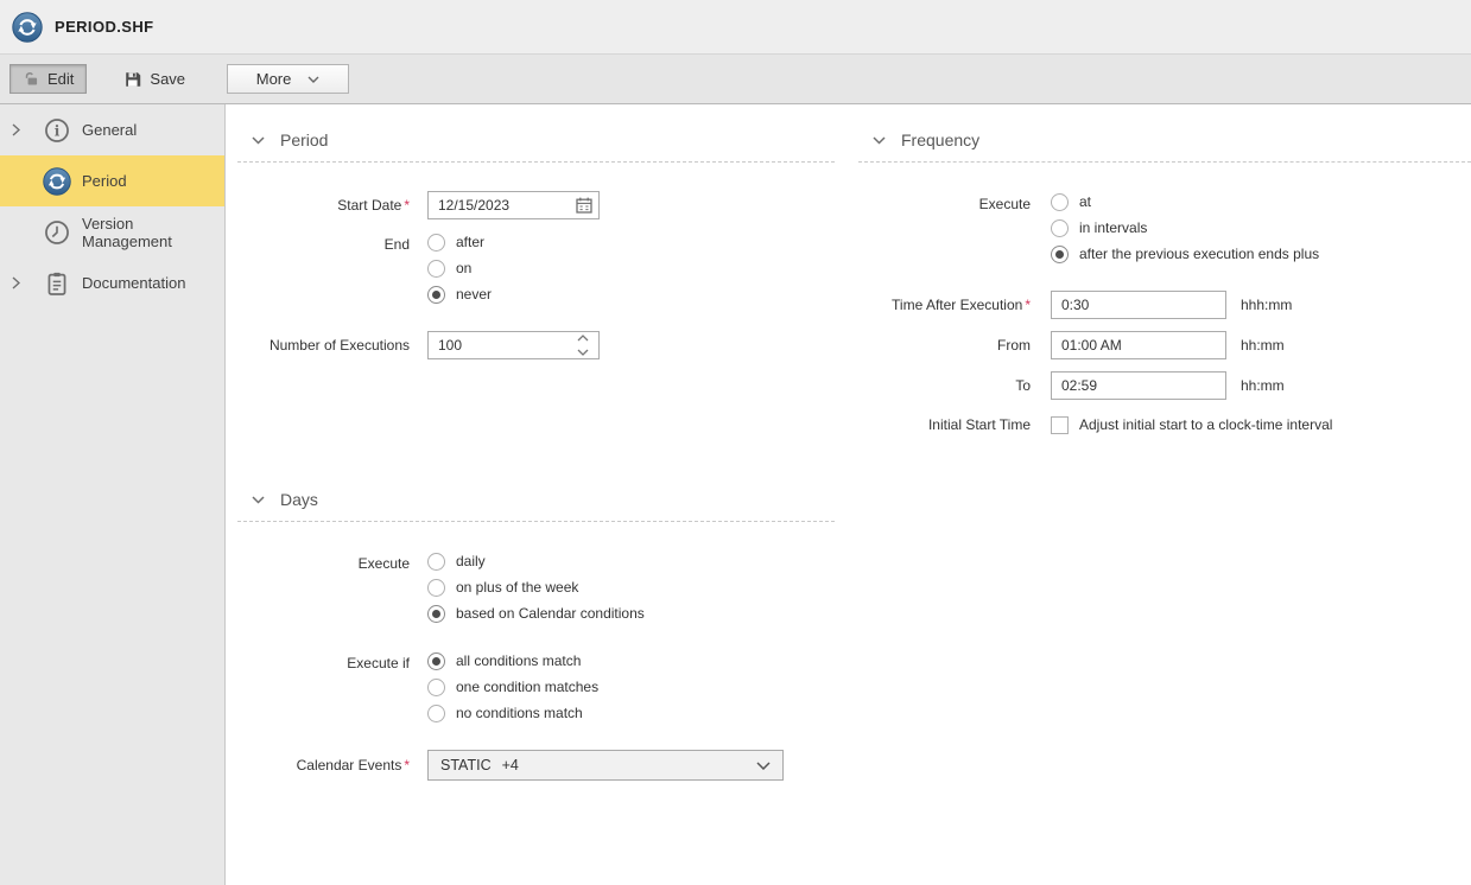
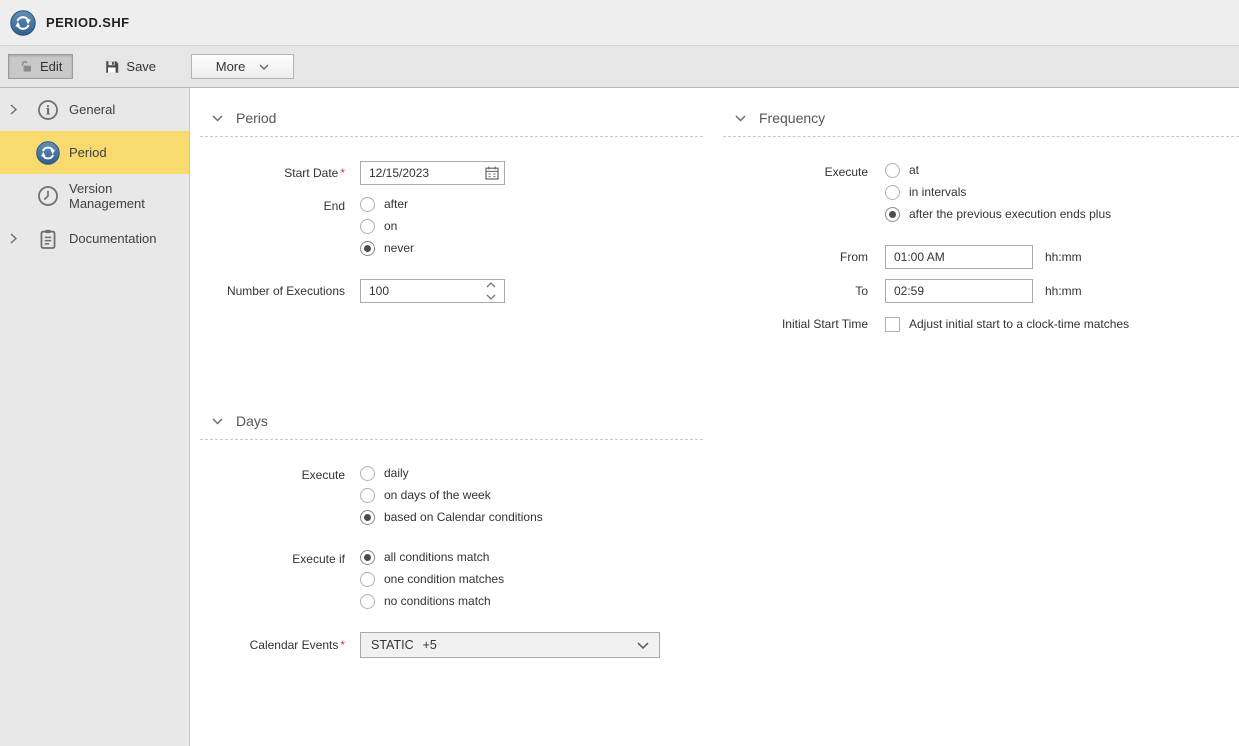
  PERIOD.SHF
  Edit
  Save
  More
  i
  General
  Period
  Version Management
  Documentation
  Period
  Start Date *
  12/15/2023
  End
  after
  on
  never
  Number of Executions
  100
  Days
  Execute
  daily
- on plus of the week
+ on days of the week
  based on Calendar conditions
  Execute if
  all conditions match
  one condition matches
  no conditions match
  Calendar Events *
  STATIC
- +4
+ +5
  Frequency
  Execute
  at
  in intervals
  after the previous execution ends plus
- Time After Execution *
- 0:30
- hhh:mm
  From
  01:00 AM
  hh:mm
  To
  02:59
  hh:mm
  Initial Start Time
- Adjust initial start to a clock-time interval
+ Adjust initial start to a clock-time matches
